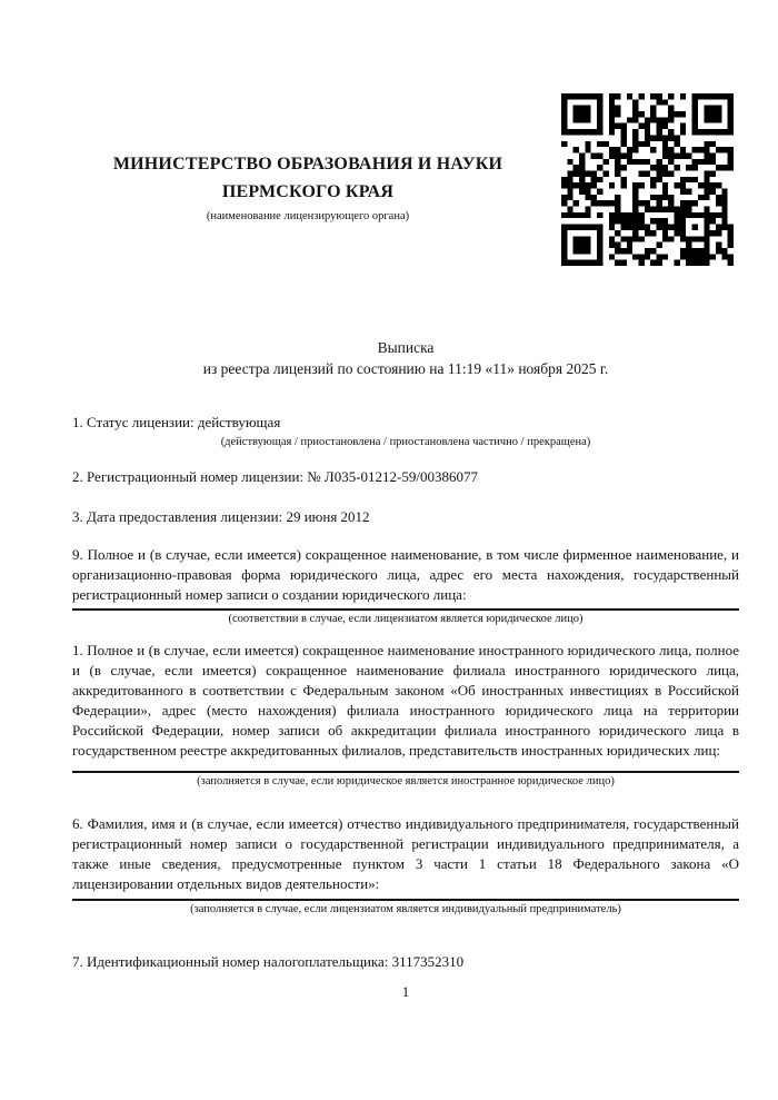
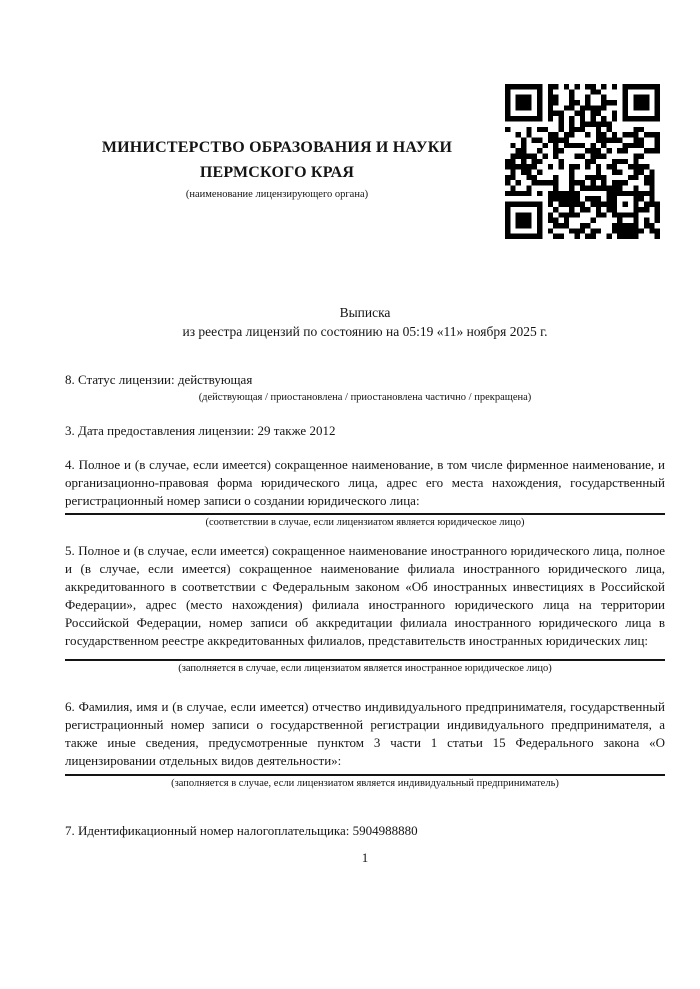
  МИНИСТЕРСТВО ОБРАЗОВАНИЯ И НАУКИ
  ПЕРМСКОГО КРАЯ
  (наименование лицензирующего органа)
  Выписка
- из реестра лицензий по состоянию на 11:19 «11» ноября 2025 г.
+ из реестра лицензий по состоянию на 05:19 «11» ноября 2025 г.
- 1. Статус лицензии: действующая
+ 8. Статус лицензии: действующая
  (действующая / приостановлена / приостановлена частично / прекращена)
- 2. Регистрационный номер лицензии: № Л035-01212-59/00386077
- 3. Дата предоставления лицензии: 29 июня 2012
+ 3. Дата предоставления лицензии: 29 также 2012
- 9. Полное и (в случае, если имеется) сокращенное наименование, в том числе фирменное наименование, и организационно-правовая форма юридического лица, адрес его места нахождения, государственный регистрационный номер записи о создании юридического лица:
+ 4. Полное и (в случае, если имеется) сокращенное наименование, в том числе фирменное наименование, и организационно-правовая форма юридического лица, адрес его места нахождения, государственный регистрационный номер записи о создании юридического лица:
  (соответствии в случае, если лицензиатом является юридическое лицо)
- 1. Полное и (в случае, если имеется) сокращенное наименование иностранного юридического лица, полное и (в случае, если имеется) сокращенное наименование филиала иностранного юридического лица, аккредитованного в соответствии с Федеральным законом «Об иностранных инвестициях в Российской Федерации», адрес (место нахождения) филиала иностранного юридического лица на территории Российской Федерации, номер записи об аккредитации филиала иностранного юридического лица в государственном реестре аккредитованных филиалов, представительств иностранных юридических лиц:
+ 5. Полное и (в случае, если имеется) сокращенное наименование иностранного юридического лица, полное и (в случае, если имеется) сокращенное наименование филиала иностранного юридического лица, аккредитованного в соответствии с Федеральным законом «Об иностранных инвестициях в Российской Федерации», адрес (место нахождения) филиала иностранного юридического лица на территории Российской Федерации, номер записи об аккредитации филиала иностранного юридического лица в государственном реестре аккредитованных филиалов, представительств иностранных юридических лиц:
- (заполняется в случае, если юридическое является иностранное юридическое лицо)
+ (заполняется в случае, если лицензиатом является иностранное юридическое лицо)
- 6. Фамилия, имя и (в случае, если имеется) отчество индивидуального предпринимателя, государственный регистрационный номер записи о государственной регистрации индивидуального предпринимателя, а также иные сведения, предусмотренные пунктом 3 части 1 статьи 18 Федерального закона «О лицензировании отдельных видов деятельности»:
+ 6. Фамилия, имя и (в случае, если имеется) отчество индивидуального предпринимателя, государственный регистрационный номер записи о государственной регистрации индивидуального предпринимателя, а также иные сведения, предусмотренные пунктом 3 части 1 статьи 15 Федерального закона «О лицензировании отдельных видов деятельности»:
  (заполняется в случае, если лицензиатом является индивидуальный предприниматель)
- 7. Идентификационный номер налогоплательщика: 3117352310
+ 7. Идентификационный номер налогоплательщика: 5904988880
  1
